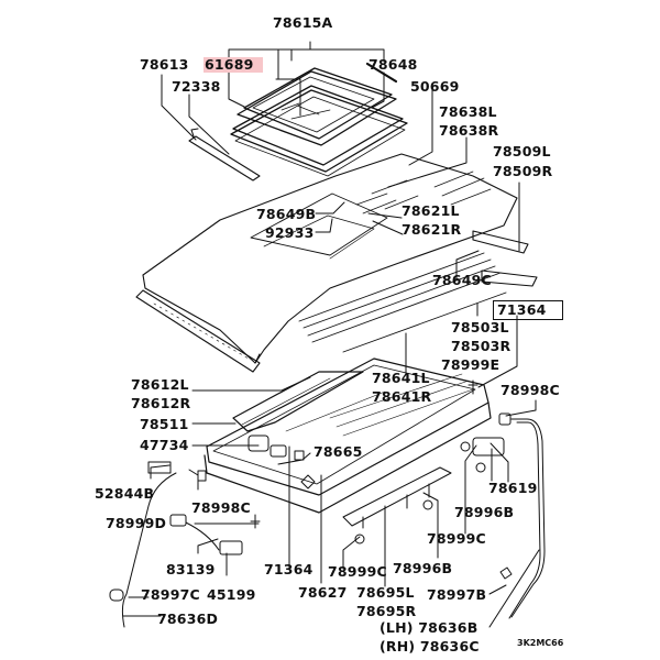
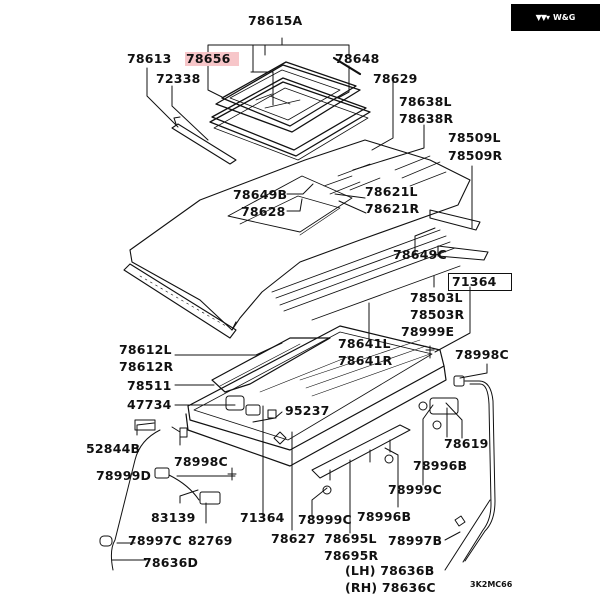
+ ▼▼▾
+ W&G
  78615A
- 61689
+ 78656
  78648
  78613
  72338
- 50669
+ 78629
  78638L
  78638R
  78509L
  78509R
  78649B
- 92933
+ 78628
  78621L
  78621R
  78649C
  71364
  78503L
  78503R
  78999E
  78641L
  78641R
  78998C
  78612L
  78612R
  78511
  47734
- 78665
+ 95237
  78619
  52844B
  78998C
  78996B
  78999D
  78999C
  83139
  71364
  78999C
  78996B
  78997C
- 45199
+ 82769
  78627
  78695L
  78695R
  78997B
  78636D
  (LH) 78636B
  (RH) 78636C
  3K2MC66
